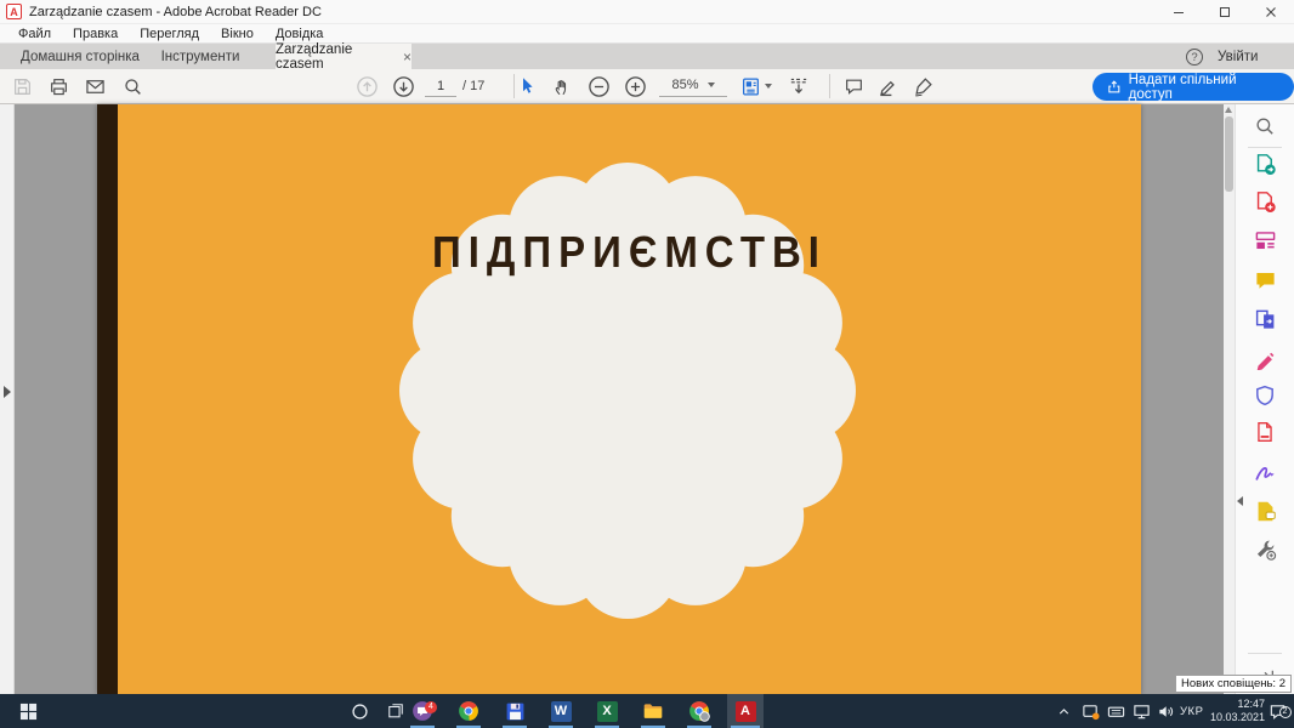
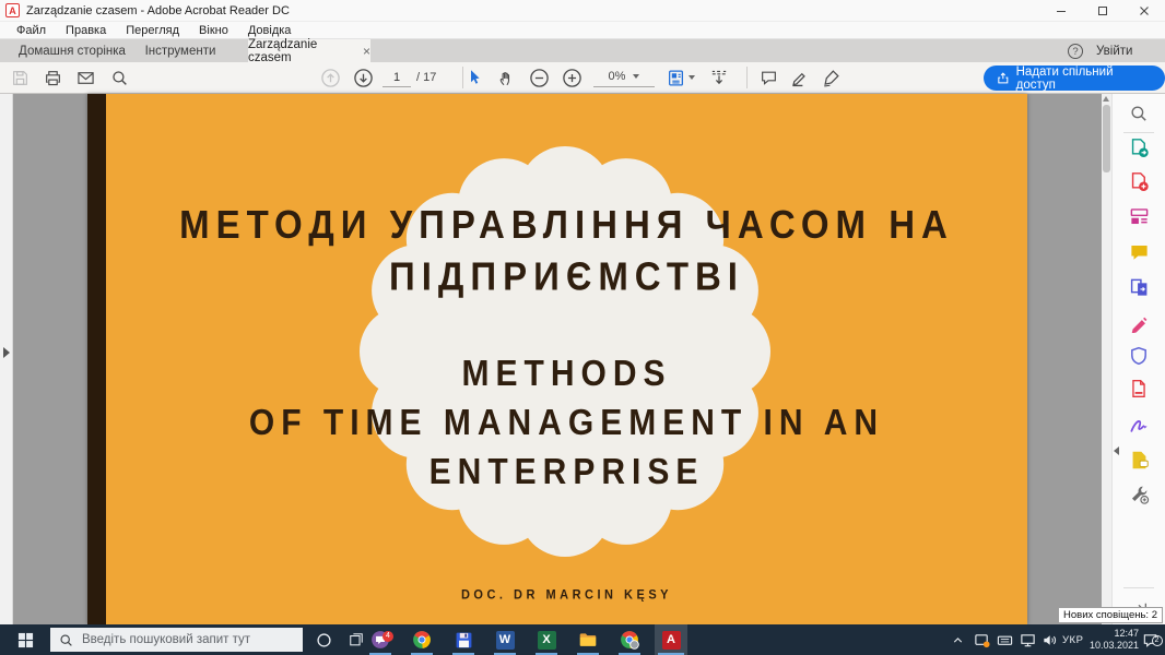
  A
  Zarządzanie czasem - Adobe Acrobat Reader DC
  Файл
  Правка
  Перегляд
  Вікно
  Довідка
  Домашня сторінка
  Інструменти
  Zarządzanie czasem
  ×
  ?
  Увійти
  1
  / 17
- 85%
+ 0%
  Надати спільний доступ
+ МЕТОДИ УПРАВЛІННЯ ЧАСОМ НА
  ПІДПРИЄМСТВІ
+ METHODS
+ OF TIME MANAGEMENT IN AN
+ ENTERPRISE
+ DOC. DR MARCIN KĘSY
+ Введіть пошуковий запит тут
  W
  X
  A
  УКР
  12:47
  10.03.2021
  Нових сповіщень: 2
